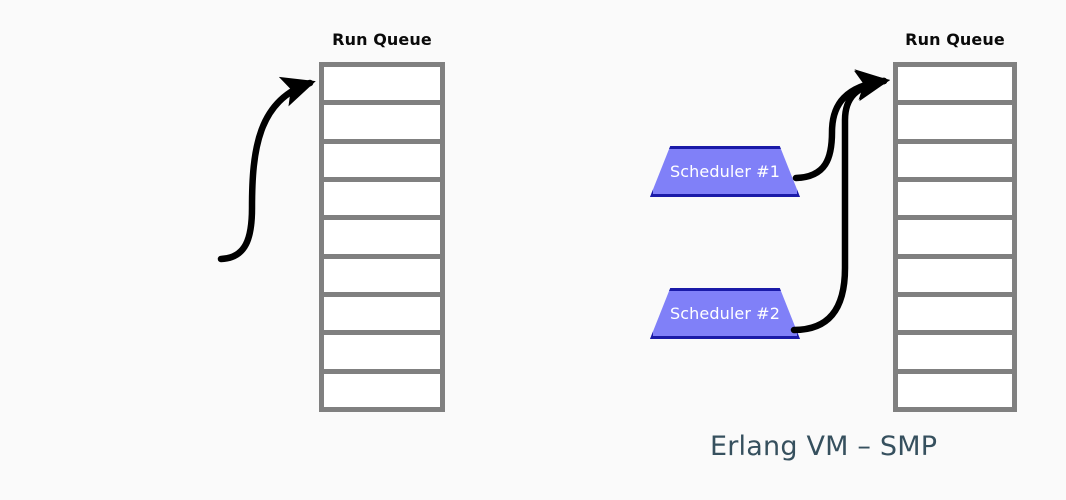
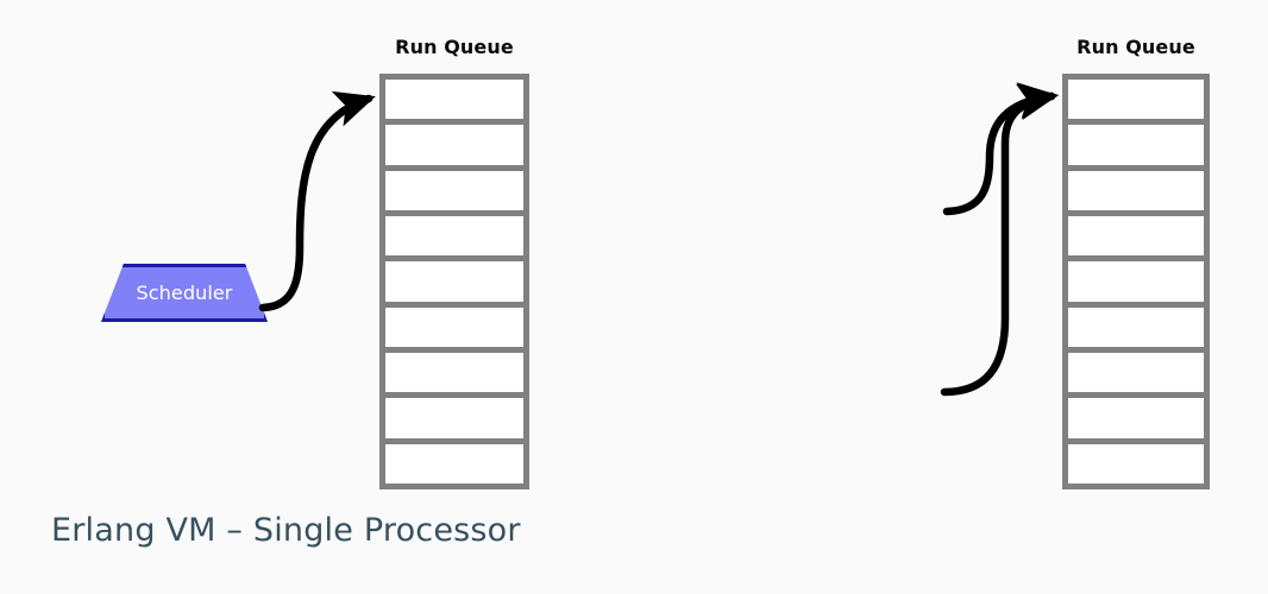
  Run Queue
+ Scheduler
+ Erlang VM – Single Processor
  Run Queue
- Scheduler #1
- Scheduler #2
- Erlang VM – SMP
